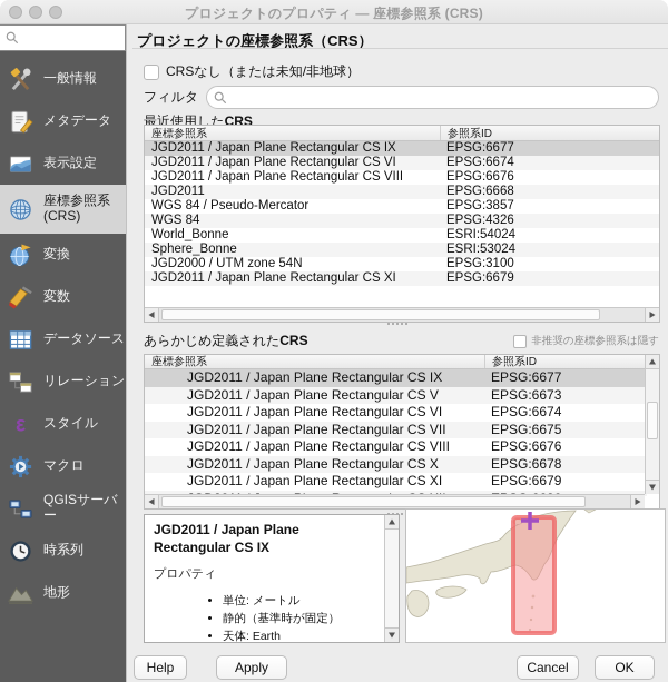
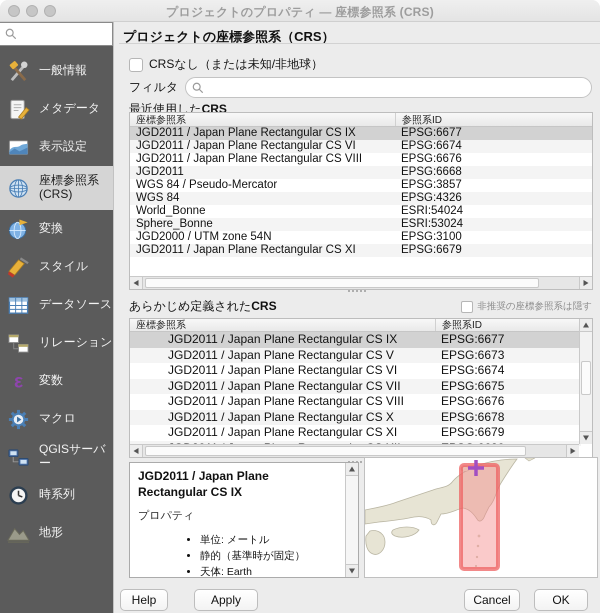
  プロジェクトのプロパティ — 座標参照系 (CRS)
  一般情報
  メタデータ
  表示設定
  座標参照系 (CRS)
  変換
- 変数
+ スタイル
  データソース
  リレーション
  ε
- スタイル
+ 変数
  マクロ
  QGISサーバー
  時系列
  地形
  プロジェクトの座標参照系（CRS）
  CRSなし（または未知/非地球）
  フィルタ
  最近使用したCRS
  座標参照系
  参照系ID
  JGD2011 / Japan Plane Rectangular CS IX
  EPSG:6677
  JGD2011 / Japan Plane Rectangular CS VI
  EPSG:6674
  JGD2011 / Japan Plane Rectangular CS VIII
  EPSG:6676
  JGD2011
  EPSG:6668
  WGS 84 / Pseudo-Mercator
  EPSG:3857
  WGS 84
  EPSG:4326
  World_Bonne
  ESRI:54024
  Sphere_Bonne
  ESRI:53024
  JGD2000 / UTM zone 54N
  EPSG:3100
  JGD2011 / Japan Plane Rectangular CS XI
  EPSG:6679
  あらかじめ定義されたCRS
  非推奨の座標参照系は隠す
  座標参照系
  参照系ID
  JGD2011 / Japan Plane Rectangular CS IX
  EPSG:6677
  JGD2011 / Japan Plane Rectangular CS V
  EPSG:6673
  JGD2011 / Japan Plane Rectangular CS VI
  EPSG:6674
  JGD2011 / Japan Plane Rectangular CS VII
  EPSG:6675
  JGD2011 / Japan Plane Rectangular CS VIII
  EPSG:6676
  JGD2011 / Japan Plane Rectangular CS X
  EPSG:6678
  JGD2011 / Japan Plane Rectangular CS XI
  EPSG:6679
  JGD2011 / Japan Plane Rectangular CS IX
  プロパティ
  単位: メートル
  静的（基準時が固定）
  天体: Earth
  Help
  Apply
  Cancel
  OK
